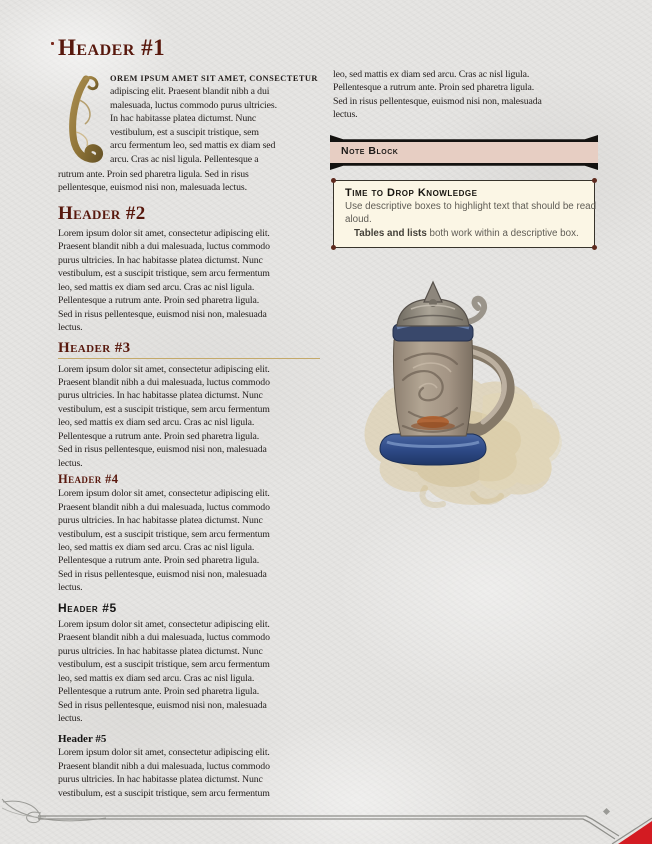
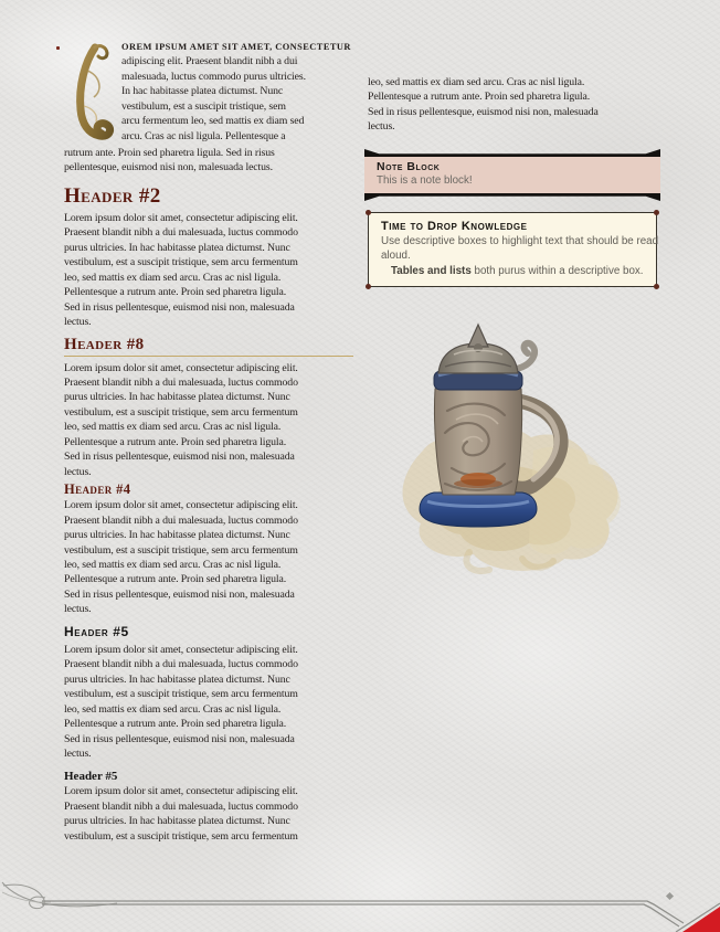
- Header #1
  OREM IPSUM AMET SIT AMET, CONSECTETUR
  adipiscing elit. Praesent blandit nibh a dui
  malesuada, luctus commodo purus ultricies.
  In hac habitasse platea dictumst. Nunc
  vestibulum, est a suscipit tristique, sem
  arcu fermentum leo, sed mattis ex diam sed
  arcu. Cras ac nisl ligula. Pellentesque a
  rutrum ante. Proin sed pharetra ligula. Sed in risus
  pellentesque, euismod nisi non, malesuada lectus.
  Header #2
  Lorem ipsum dolor sit amet, consectetur adipiscing elit.
  Praesent blandit nibh a dui malesuada, luctus commodo
  purus ultricies. In hac habitasse platea dictumst. Nunc
  vestibulum, est a suscipit tristique, sem arcu fermentum
  leo, sed mattis ex diam sed arcu. Cras ac nisl ligula.
  Pellentesque a rutrum ante. Proin sed pharetra ligula.
  Sed in risus pellentesque, euismod nisi non, malesuada
  lectus.
- Header #3
+ Header #8
  Lorem ipsum dolor sit amet, consectetur adipiscing elit.
  Praesent blandit nibh a dui malesuada, luctus commodo
  purus ultricies. In hac habitasse platea dictumst. Nunc
  vestibulum, est a suscipit tristique, sem arcu fermentum
  leo, sed mattis ex diam sed arcu. Cras ac nisl ligula.
  Pellentesque a rutrum ante. Proin sed pharetra ligula.
  Sed in risus pellentesque, euismod nisi non, malesuada
  lectus.
  Header #4
  Lorem ipsum dolor sit amet, consectetur adipiscing elit.
  Praesent blandit nibh a dui malesuada, luctus commodo
  purus ultricies. In hac habitasse platea dictumst. Nunc
  vestibulum, est a suscipit tristique, sem arcu fermentum
  leo, sed mattis ex diam sed arcu. Cras ac nisl ligula.
  Pellentesque a rutrum ante. Proin sed pharetra ligula.
  Sed in risus pellentesque, euismod nisi non, malesuada
  lectus.
  Header #5
  Lorem ipsum dolor sit amet, consectetur adipiscing elit.
  Praesent blandit nibh a dui malesuada, luctus commodo
  purus ultricies. In hac habitasse platea dictumst. Nunc
  vestibulum, est a suscipit tristique, sem arcu fermentum
  leo, sed mattis ex diam sed arcu. Cras ac nisl ligula.
  Pellentesque a rutrum ante. Proin sed pharetra ligula.
  Sed in risus pellentesque, euismod nisi non, malesuada
  lectus.
  Header #5
  Lorem ipsum dolor sit amet, consectetur adipiscing elit.
  Praesent blandit nibh a dui malesuada, luctus commodo
  purus ultricies. In hac habitasse platea dictumst. Nunc
  vestibulum, est a suscipit tristique, sem arcu fermentum
  leo, sed mattis ex diam sed arcu. Cras ac nisl ligula.
  Pellentesque a rutrum ante. Proin sed pharetra ligula.
  Sed in risus pellentesque, euismod nisi non, malesuada
  lectus.
  Note Block
+ This is a note block!
  Time to Drop Knowledge
  Use descriptive boxes to highlight text that should be read
  aloud.
- Tables and lists both work within a descriptive box.
+ Tables and lists both purus within a descriptive box.
